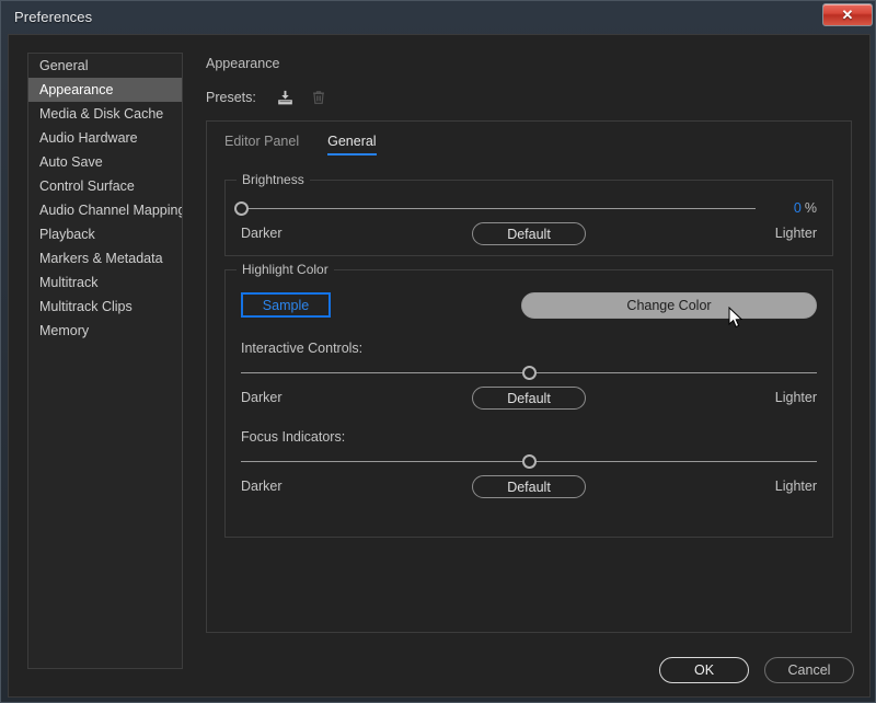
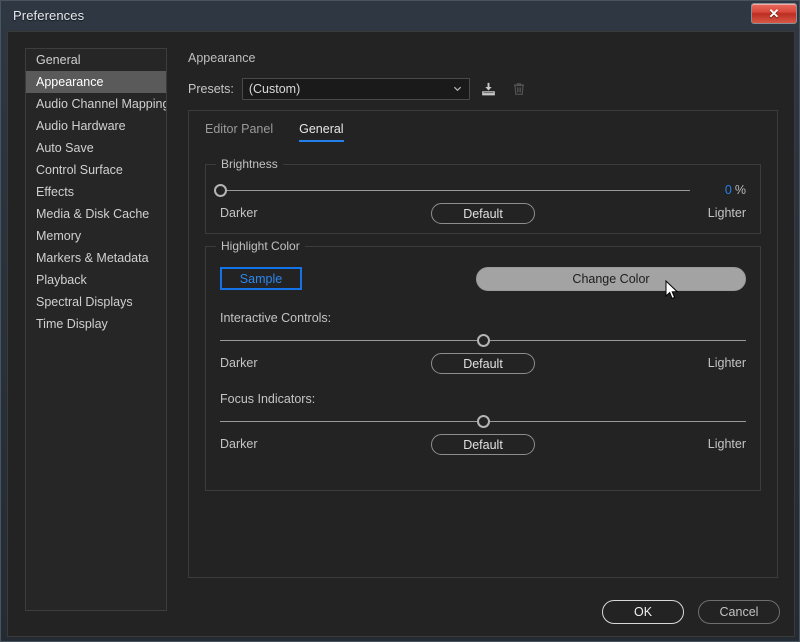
  Preferences
  ✕
  General
  Appearance
- Media & Disk Cache
+ Audio Channel Mapping
  Audio Hardware
  Auto Save
  Control Surface
+ Effects
- Audio Channel Mapping
+ Media & Disk Cache
- Playback
+ Memory
  Markers & Metadata
- Multitrack
- Multitrack Clips
- Memory
+ Playback
+ Spectral Displays
+ Time Display
  Appearance
  Presets:
+ (Custom)
  Editor Panel
  General
  Brightness
  0 %
  Darker
  Default
  Lighter
  Highlight Color
  Sample
  Change Color
  Interactive Controls:
  Darker
  Default
  Lighter
  Focus Indicators:
  Darker
  Default
  Lighter
  OK
  Cancel
